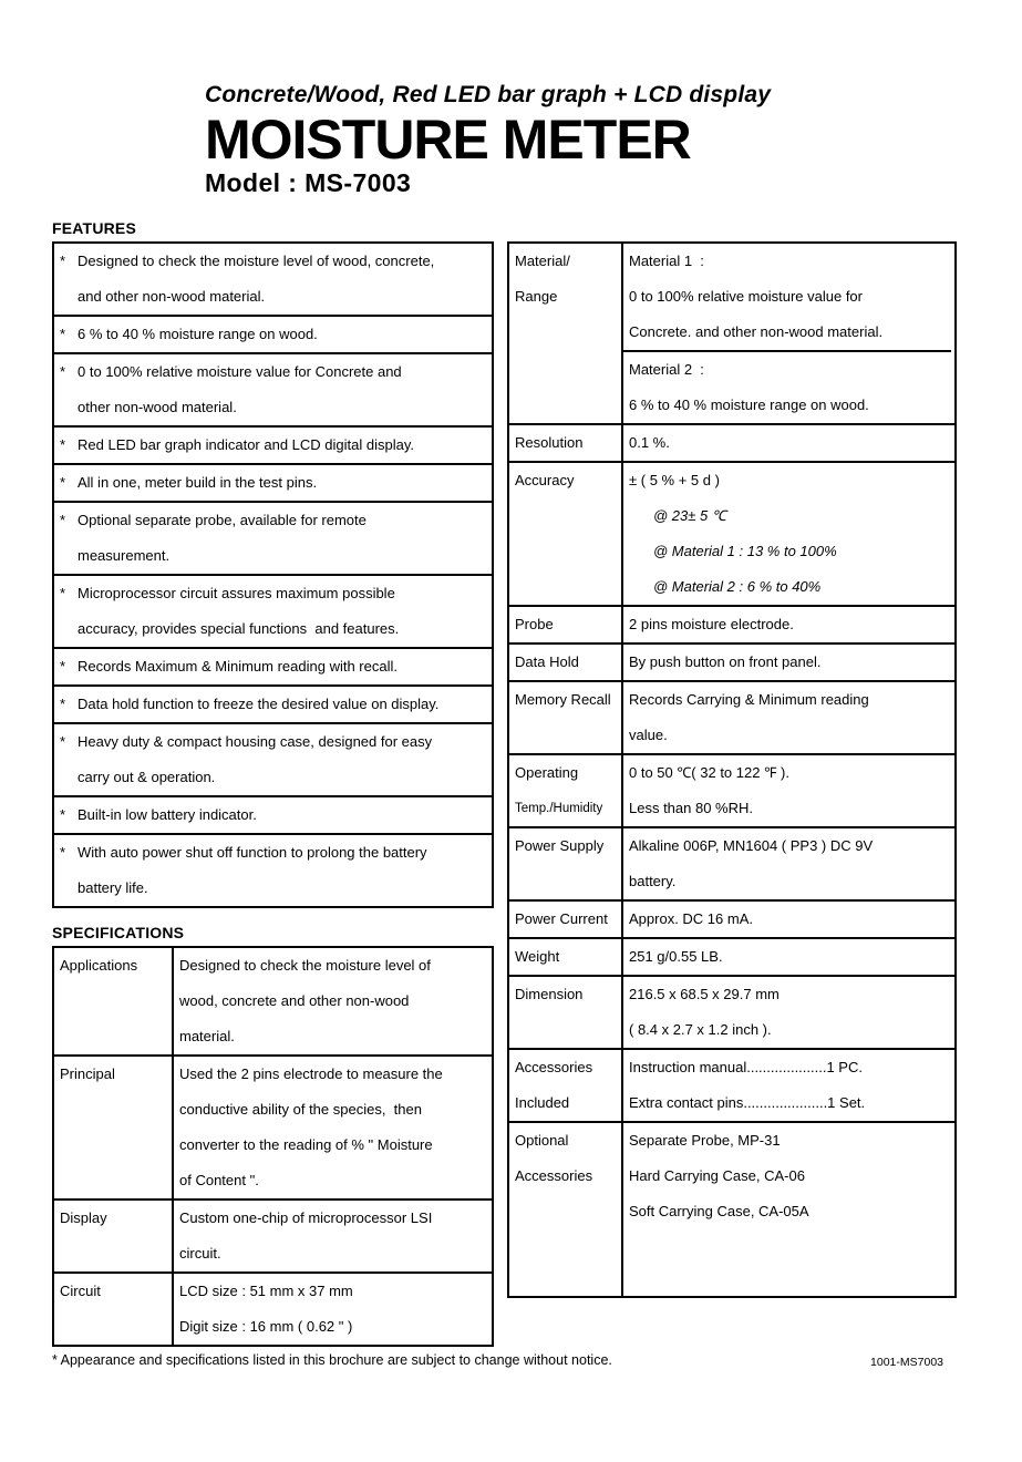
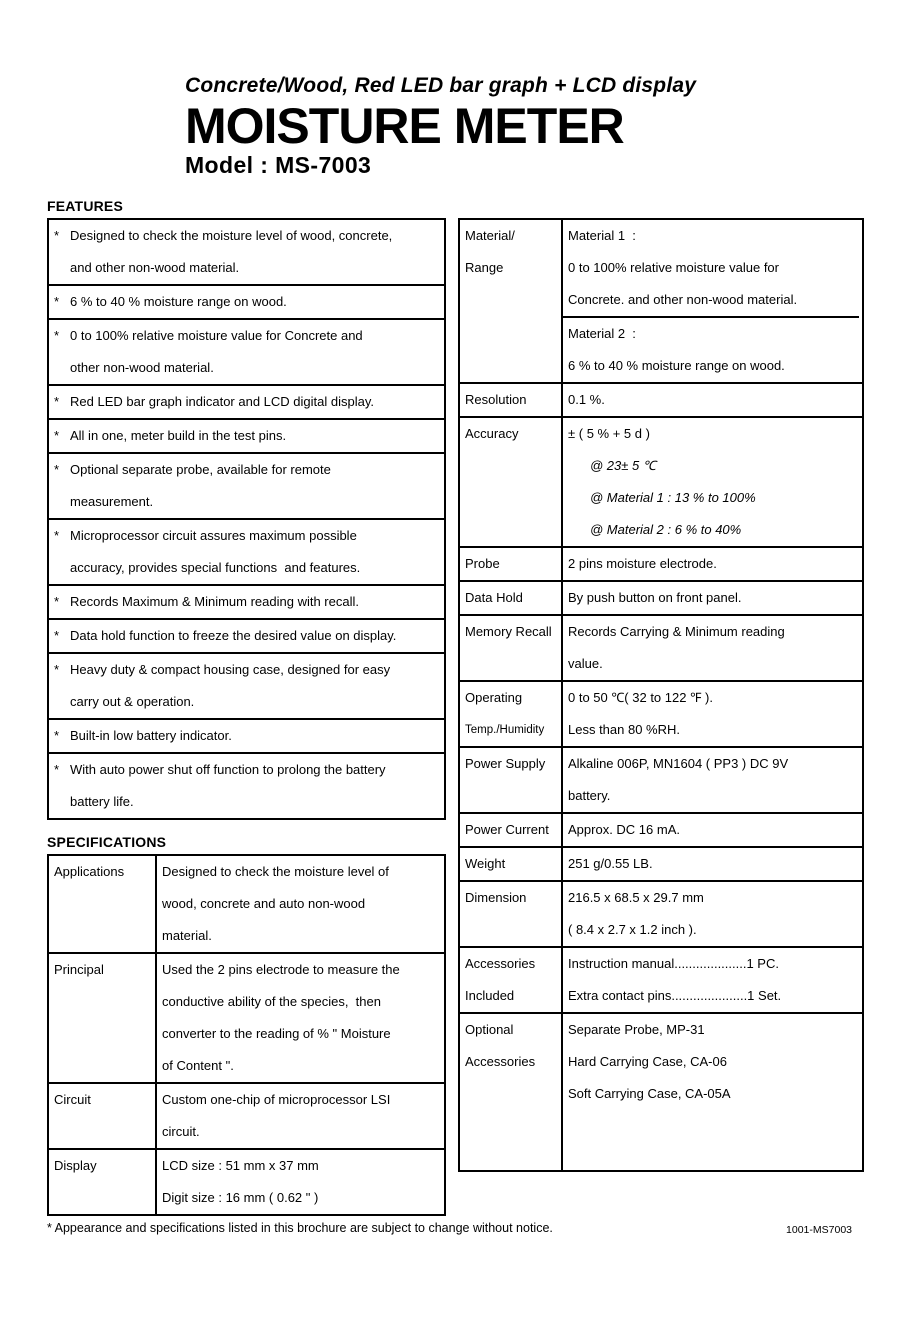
  Concrete/Wood, Red LED bar graph + LCD display
  MOISTURE METER
  Model : MS-7003
  FEATURES
  *
  Designed to check the moisture level of wood, concrete,
  and other non-wood material.
  *
  6 % to 40 % moisture range on wood.
  *
  0 to 100% relative moisture value for Concrete and
  other non-wood material.
  *
  Red LED bar graph indicator and LCD digital display.
  *
  All in one, meter build in the test pins.
  *
  Optional separate probe, available for remote
  measurement.
  *
  Microprocessor circuit assures maximum possible
  accuracy, provides special functions and features.
  *
  Records Maximum & Minimum reading with recall.
  *
  Data hold function to freeze the desired value on display.
  *
  Heavy duty & compact housing case, designed for easy
  carry out & operation.
  *
  Built-in low battery indicator.
  *
  With auto power shut off function to prolong the battery
  battery life.
  SPECIFICATIONS
  Applications
  Designed to check the moisture level of
- wood, concrete and other non-wood
+ wood, concrete and auto non-wood
  material.
  Principal
  Used the 2 pins electrode to measure the
  conductive ability of the species, then
  converter to the reading of % " Moisture
  of Content ".
- Display
+ Circuit
  Custom one-chip of microprocessor LSI
  circuit.
- Circuit
+ Display
  LCD size : 51 mm x 37 mm
  Digit size : 16 mm ( 0.62 " )
  Material/
  Range
  Material 1 :
  0 to 100% relative moisture value for
  Concrete. and other non-wood material.
  Material 2 :
  6 % to 40 % moisture range on wood.
  Resolution
  0.1 %.
  Accuracy
  ± ( 5 % + 5 d )
  @ 23± 5 ℃
  @ Material 1 : 13 % to 100%
  @ Material 2 : 6 % to 40%
  Probe
  2 pins moisture electrode.
  Data Hold
  By push button on front panel.
  Memory Recall
  Records Carrying & Minimum reading
  value.
  Operating
  Temp./Humidity
  0 to 50 ℃( 32 to 122 ℉ ).
  Less than 80 %RH.
  Power Supply
  Alkaline 006P, MN1604 ( PP3 ) DC 9V
  battery.
  Power Current
  Approx. DC 16 mA.
  Weight
  251 g/0.55 LB.
  Dimension
  216.5 x 68.5 x 29.7 mm
  ( 8.4 x 2.7 x 1.2 inch ).
  Accessories
  Included
  Instruction manual....................1 PC.
  Extra contact pins.....................1 Set.
  Optional
  Accessories
  Separate Probe, MP-31
  Hard Carrying Case, CA-06
  Soft Carrying Case, CA-05A
  * Appearance and specifications listed in this brochure are subject to change without notice.
  1001-MS7003
